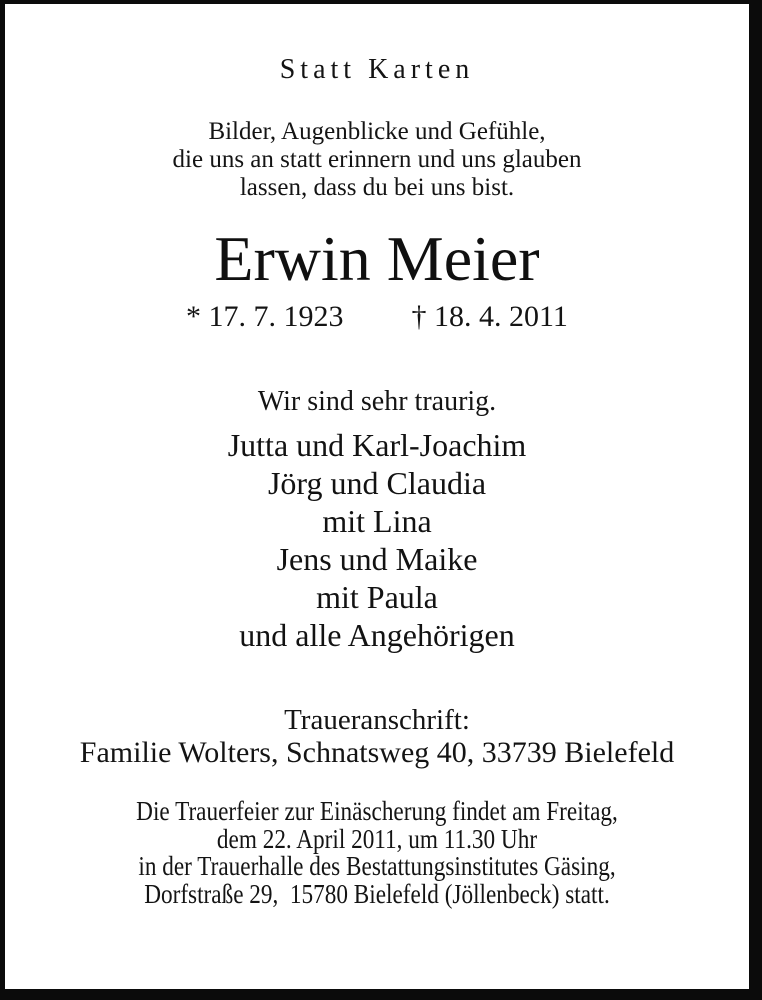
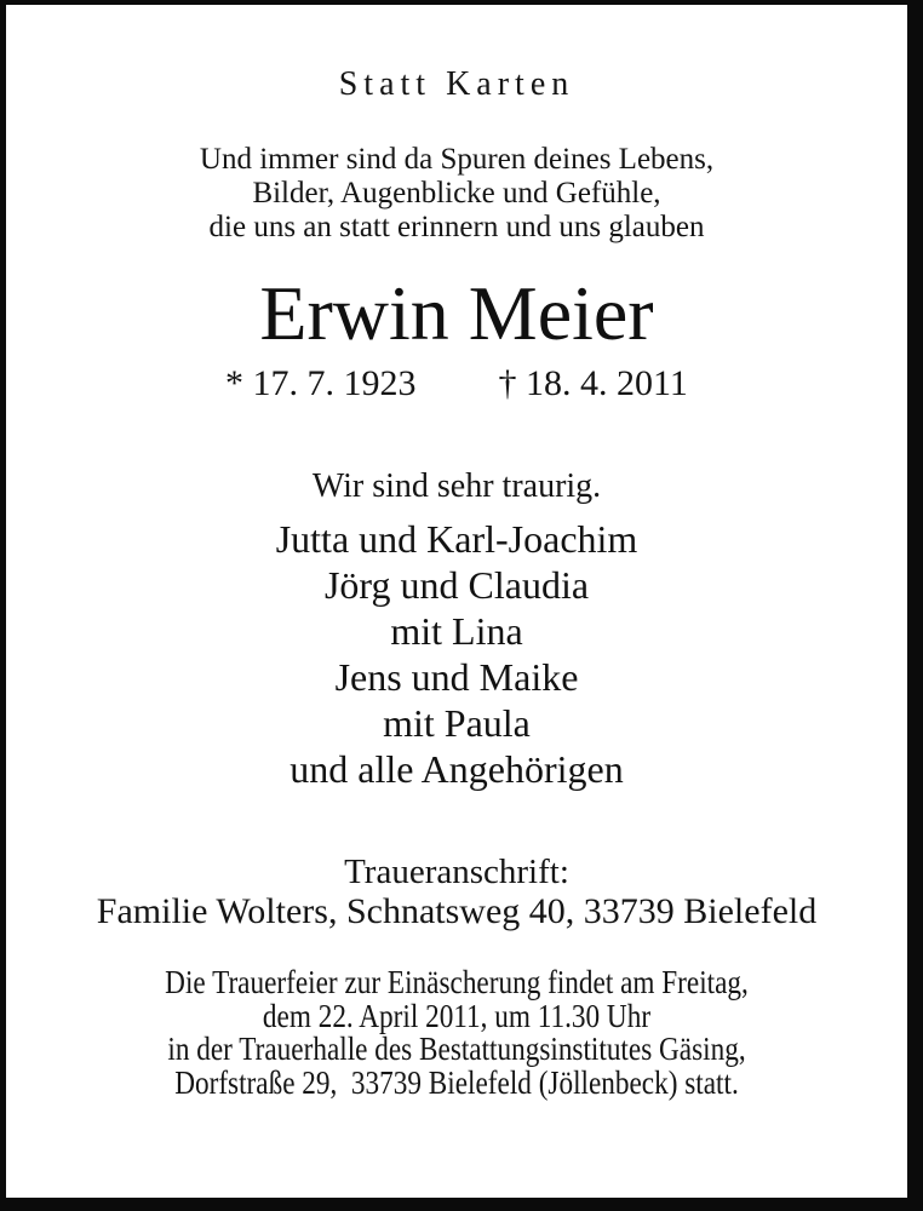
  Statt Karten
+ Und immer sind da Spuren deines Lebens,
  Bilder, Augenblicke und Gefühle,
  die uns an statt erinnern und uns glauben
- lassen, dass du bei uns bist.
  Erwin Meier
  * 17. 7. 1923
  † 18. 4. 2011
  Wir sind sehr traurig.
  Jutta und Karl-Joachim
  Jörg und Claudia
  mit Lina
  Jens und Maike
  mit Paula
  und alle Angehörigen
  Traueranschrift:
  Familie Wolters, Schnatsweg 40, 33739 Bielefeld
  Die Trauerfeier zur Einäscherung findet am Freitag,
  dem 22. April 2011, um 11.30 Uhr
  in der Trauerhalle des Bestattungsinstitutes Gäsing,
- Dorfstraße 29, 15780 Bielefeld (Jöllenbeck) statt.
+ Dorfstraße 29, 33739 Bielefeld (Jöllenbeck) statt.
